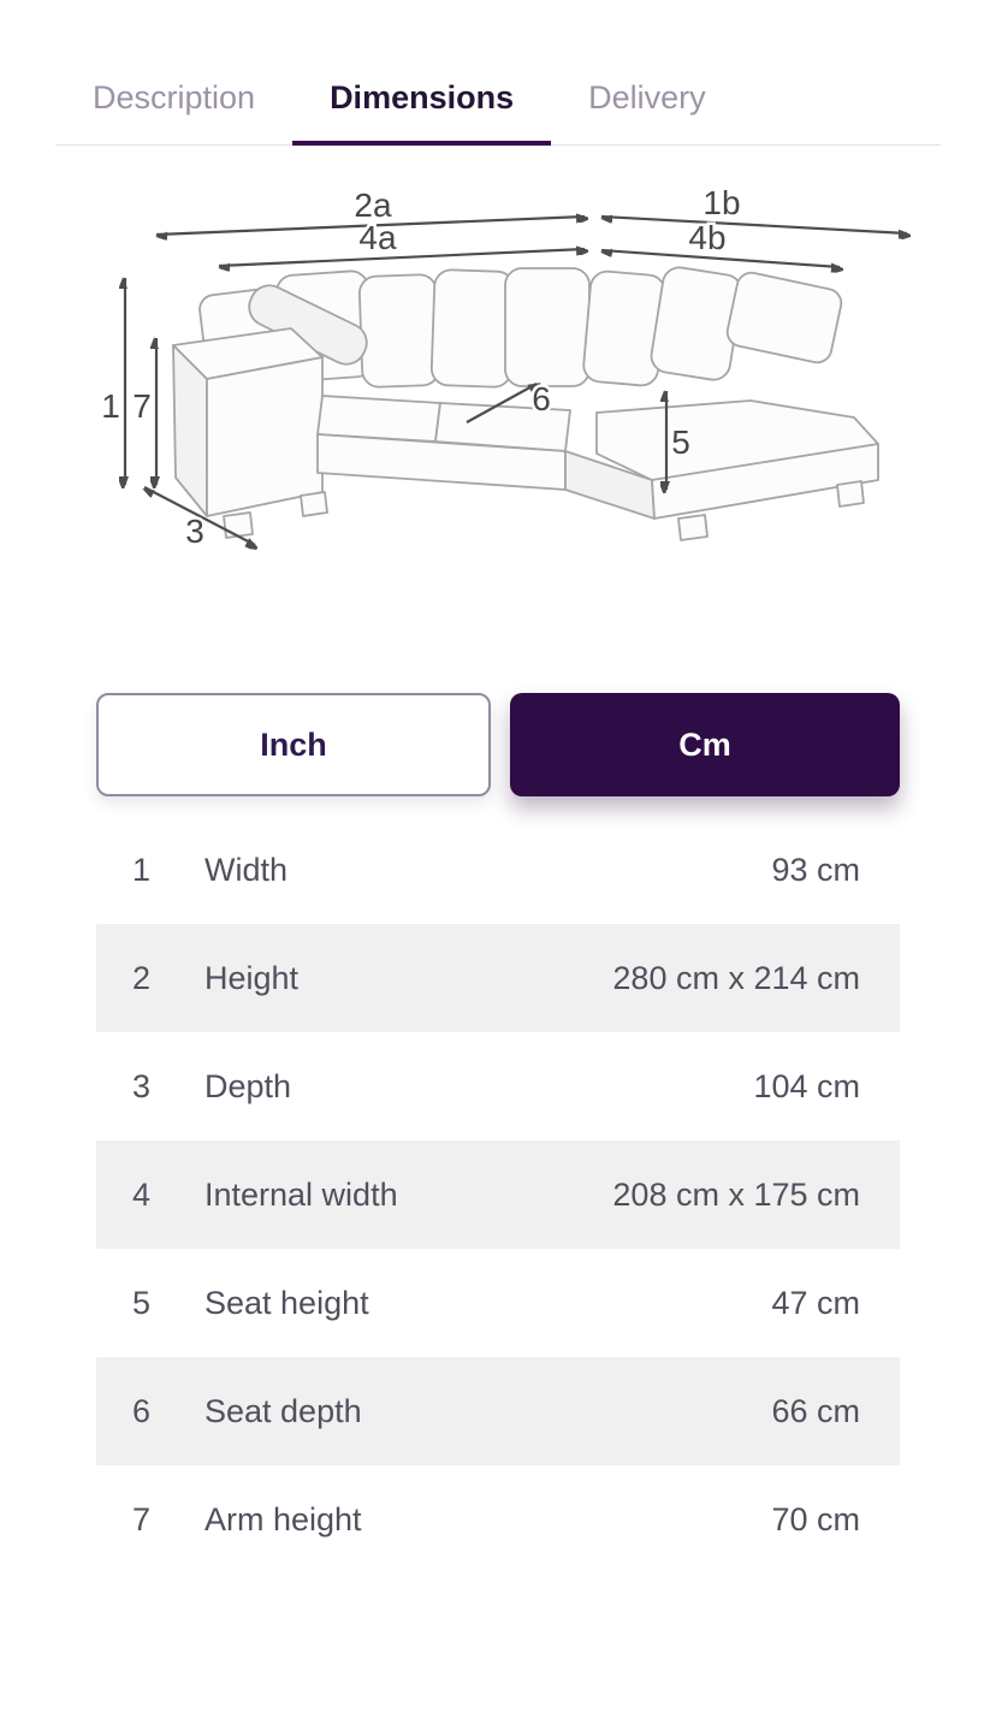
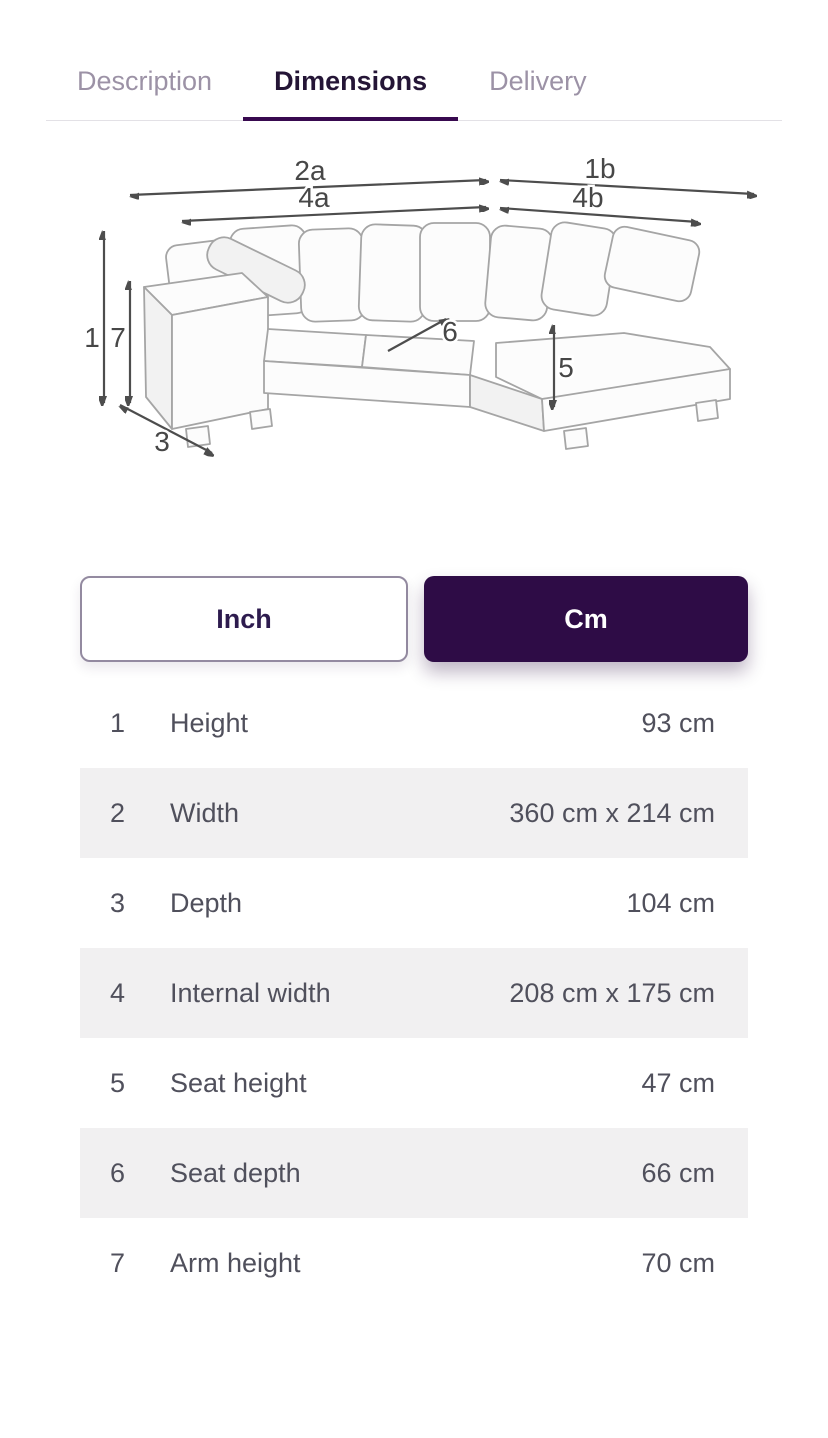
  Description
  Dimensions
  Delivery
  2a
  1b
  4a
  4b
  1
  7
  3
  6
  5
  Inch
  Cm
  1
- Width
+ Height
  93 cm
  2
- Height
+ Width
- 280 cm x 214 cm
+ 360 cm x 214 cm
  3
  Depth
  104 cm
  4
  Internal width
  208 cm x 175 cm
  5
  Seat height
  47 cm
  6
  Seat depth
  66 cm
  7
  Arm height
  70 cm
